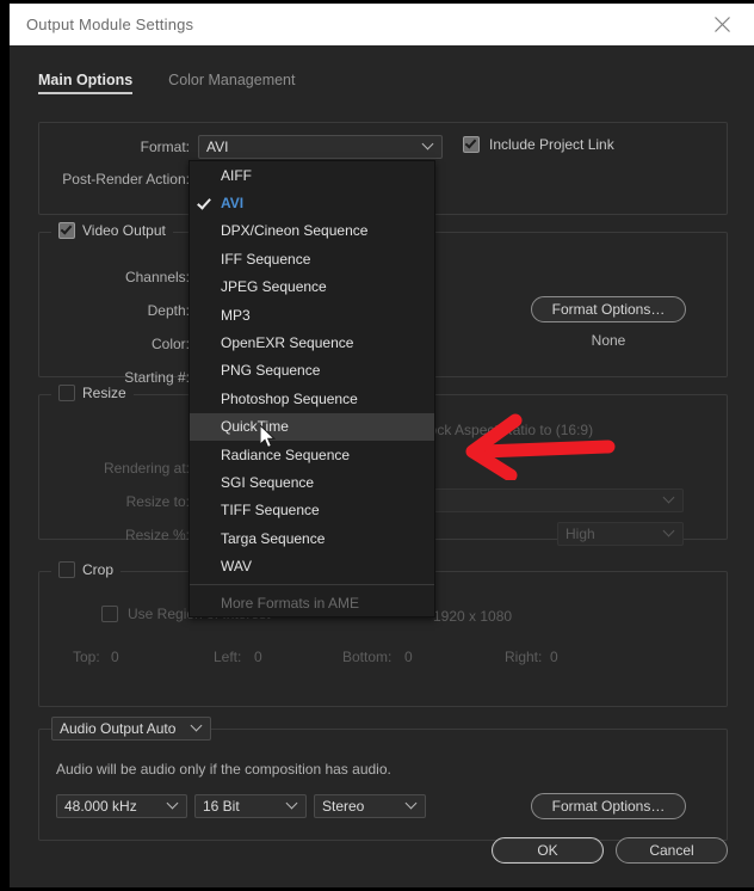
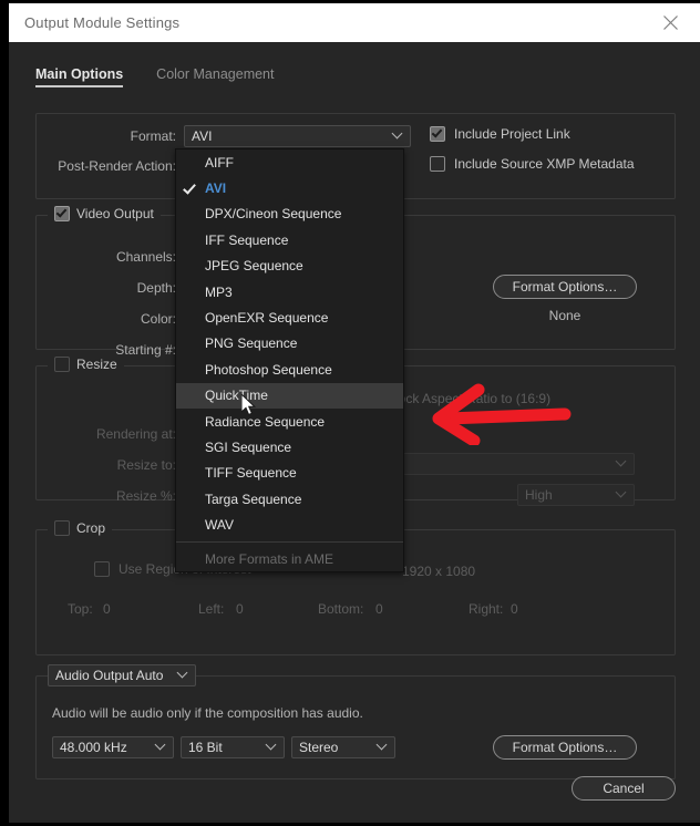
  Output Module Settings
  Main Options
  Color Management
  Format:
  AVI
  Post-Render Action
  Include Project Link
+ Include Source XMP Metadata
  Video Output
  Channels
  Depth
  Color
  Starting #
  Format Options…
  None
  Resize
  ck Aspecatio to (16:9)
  Rendering at
  Resize to
  Resize %
  High
  Crop
  1920 x 1080
  Top:
  0
  Left:
  0
  Bottom:
  0
  Right:
  0
  Audio Output Auto
  Audio will be audio only if the composition has audio.
  48.000 kHz
  16 Bit
  Stereo
  Format Options…
- OK
  Cancel
  AIFF
  AVI
  DPX/Cineon Sequence
  IFF Sequence
  JPEG Sequence
  MP3
  OpenEXR Sequence
  PNG Sequence
  Photoshop Sequence
  Quickime
  Radiance Sequence
  SGI Sequence
  TIFF Sequence
  Targa Sequence
  WAV
  More Formats in AME
